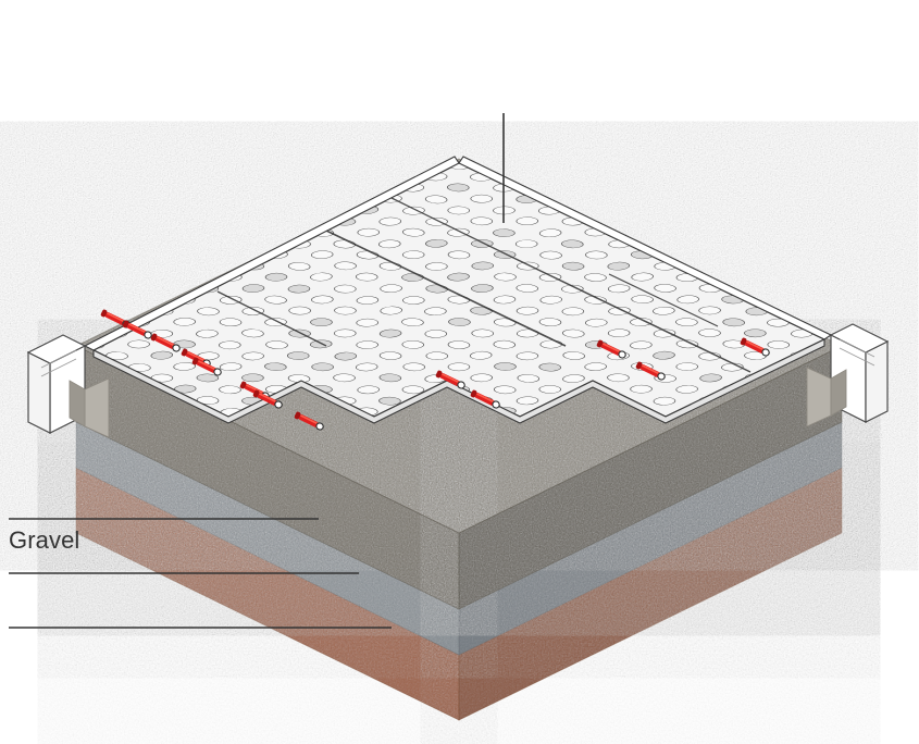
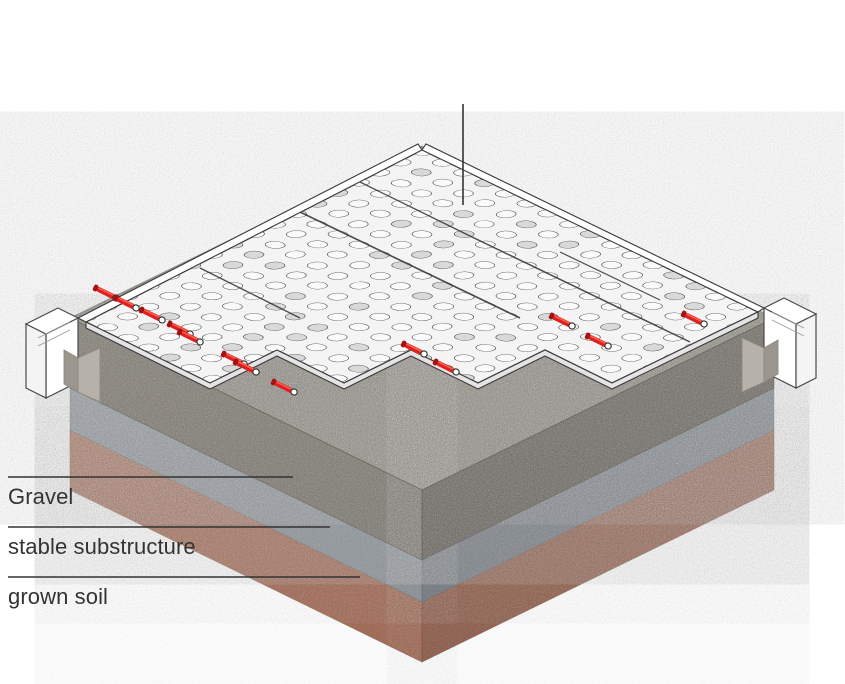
  Gravel
+ stable substructure
+ grown soil
